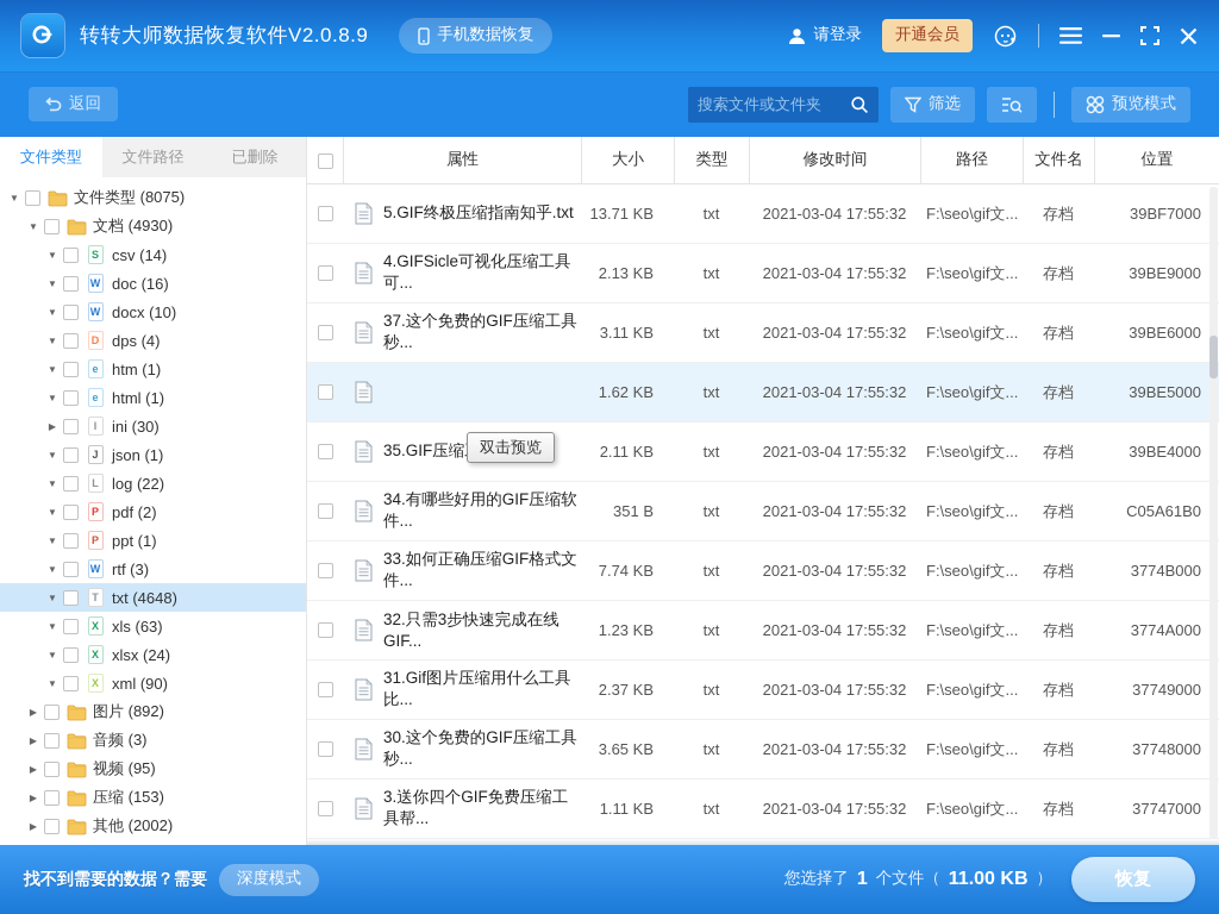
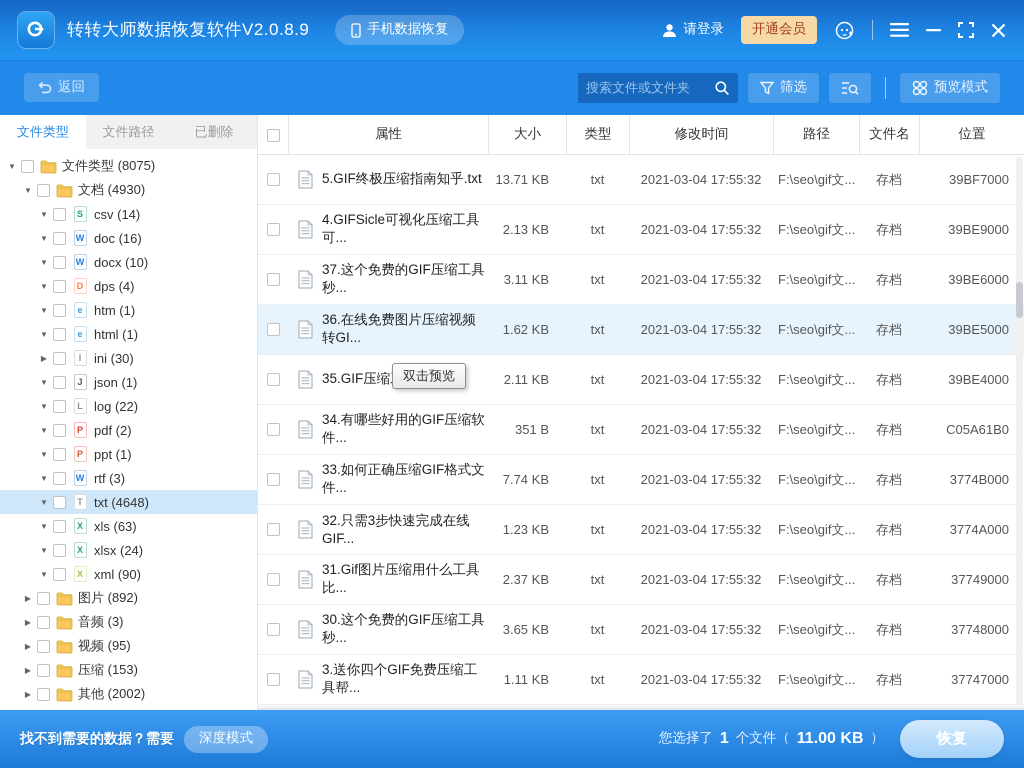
  转转大师数据恢复软件V2.0.8.9
  手机数据恢复
  请登录
  开通会员
  返回
  搜索文件或文件夹
  筛选
  预览模式
  文件类型
  文件路径
  已删除
  ▼
  文件类型 (8075)
  ▼
  文档 (4930)
  ▼
  S
  csv (14)
  ▼
  W
  doc (16)
  ▼
  W
  docx (10)
  ▼
  D
  dps (4)
  ▼
  e
  htm (1)
  ▼
  e
  html (1)
  ▶
  I
  ini (30)
  ▼
  J
  json (1)
  ▼
  L
  log (22)
  ▼
  P
  pdf (2)
  ▼
  P
  ppt (1)
  ▼
  W
  rtf (3)
  ▼
  T
  txt (4648)
  ▼
  X
  xls (63)
  ▼
  X
  xlsx (24)
  ▼
  X
  xml (90)
  ▶
  图片 (892)
  ▶
  音频 (3)
  ▶
  视频 (95)
  ▶
  压缩 (153)
  ▶
  其他 (2002)
  属性
  大小
  类型
  修改时间
  路径
  文件名
  位置
  5.GIF终极压缩指南知乎.txt
  13.71 KB
  txt
  2021-03-04 17:55:32
  F:\seo\gif文...
  存档
  39BF7000
  4.GIFSicle可视化压缩工具可...
  2.13 KB
  txt
  2021-03-04 17:55:32
  F:\seo\gif文...
  存档
  39BE9000
  37.这个免费的GIF压缩工具秒...
  3.11 KB
  txt
  2021-03-04 17:55:32
  F:\seo\gif文...
  存档
  39BE6000
+ 36.在线免费图片压缩视频转GI...
  1.62 KB
  txt
  2021-03-04 17:55:32
  F:\seo\gif文...
  存档
  39BE5000
  2.11 KB
  txt
  2021-03-04 17:55:32
  F:\seo\gif文...
  存档
  39BE4000
  34.有哪些好用的GIF压缩软件...
  351 B
  txt
  2021-03-04 17:55:32
  F:\seo\gif文...
  存档
  C05A61B0
  33.如何正确压缩GIF格式文件...
  7.74 KB
  txt
  2021-03-04 17:55:32
  F:\seo\gif文...
  存档
  3774B000
  32.只需3步快速完成在线GIF...
  1.23 KB
  txt
  2021-03-04 17:55:32
  F:\seo\gif文...
  存档
  3774A000
  31.Gif图片压缩用什么工具比...
  2.37 KB
  txt
  2021-03-04 17:55:32
  F:\seo\gif文...
  存档
  37749000
  30.这个免费的GIF压缩工具秒...
  3.65 KB
  txt
  2021-03-04 17:55:32
  F:\seo\gif文...
  存档
  37748000
  3.送你四个GIF免费压缩工具帮...
  1.11 KB
  txt
  2021-03-04 17:55:32
  F:\seo\gif文...
  存档
  37747000
  双击预览
  找不到需要的数据？需要
  深度模式
  您选择了
  1
  个文件（
  11.00 KB
  ）
  恢复
